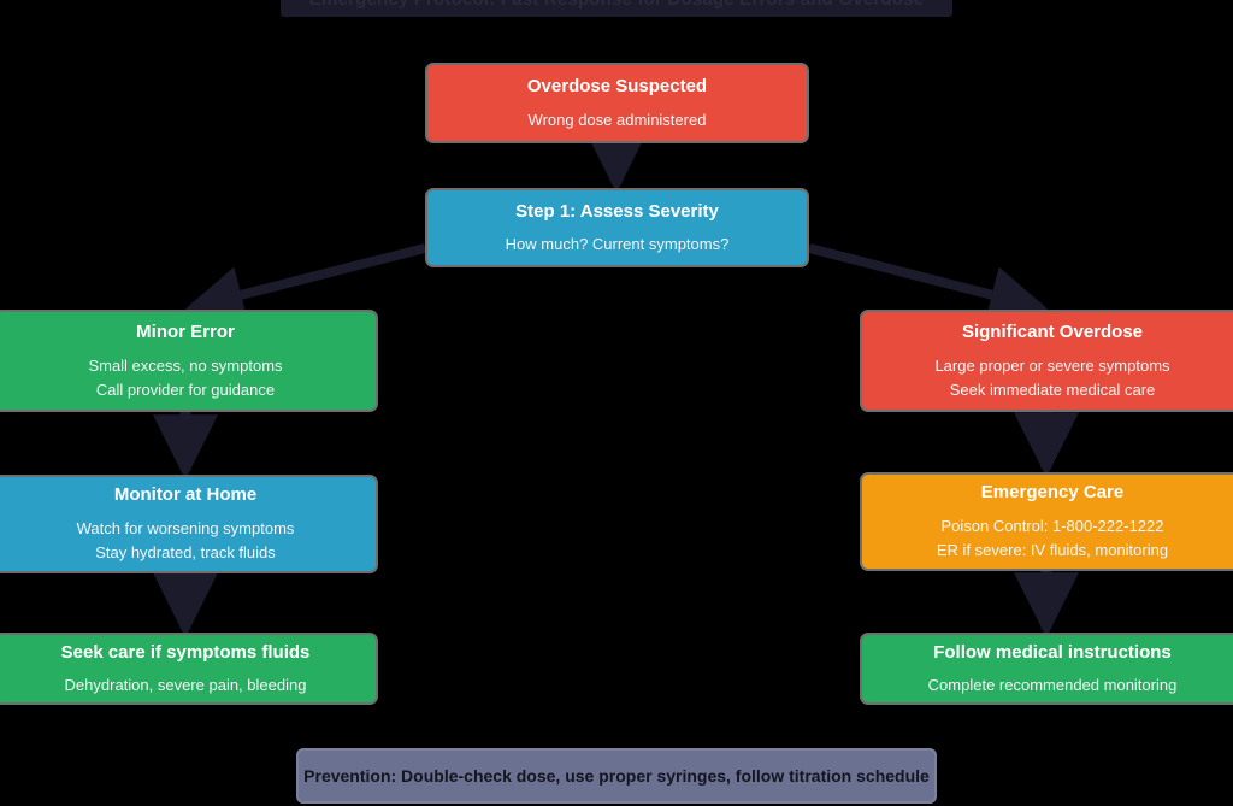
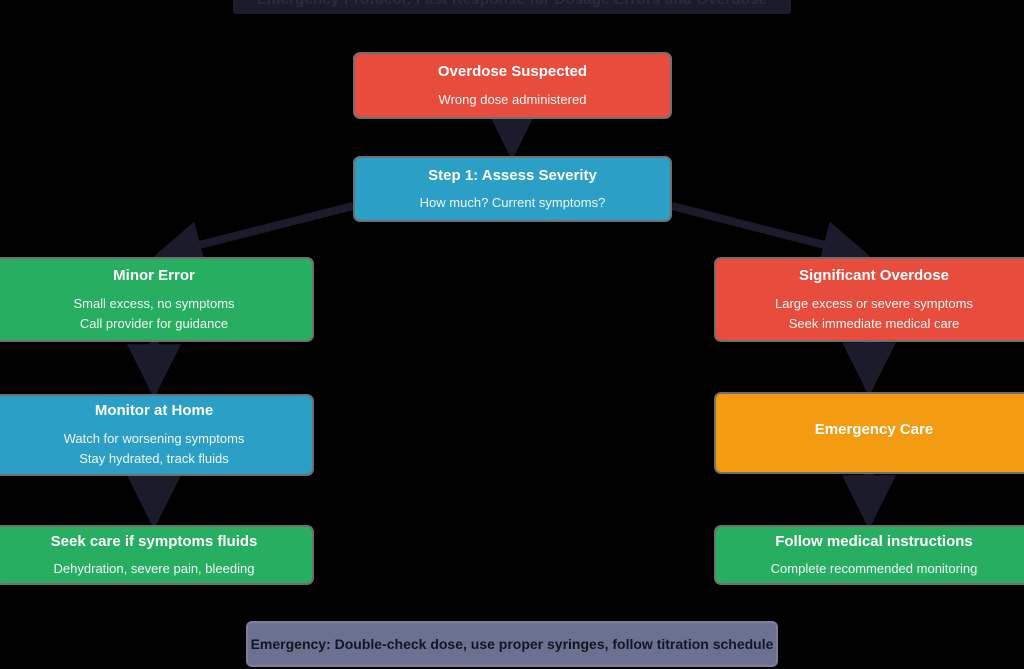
  Overdose Suspected
  Wrong dose administered
  Step 1: Assess Severity
  How much? Current symptoms?
  Minor Error
  Small excess, no symptoms
  Call provider for guidance
  Significant Overdose
- Large proper or severe symptoms
+ Large excess or severe symptoms
  Seek immediate medical care
  Monitor at Home
  Watch for worsening symptoms
  Stay hydrated, track fluids
  Emergency Care
- Poison Control: 1-800-222-1222
- ER if severe: IV fluids, monitoring
  Seek care if symptoms fluids
  Dehydration, severe pain, bleeding
  Follow medical instructions
  Complete recommended monitoring
- Prevention: Double-check dose, use proper syringes, follow titration schedule
+ Emergency: Double-check dose, use proper syringes, follow titration schedule
